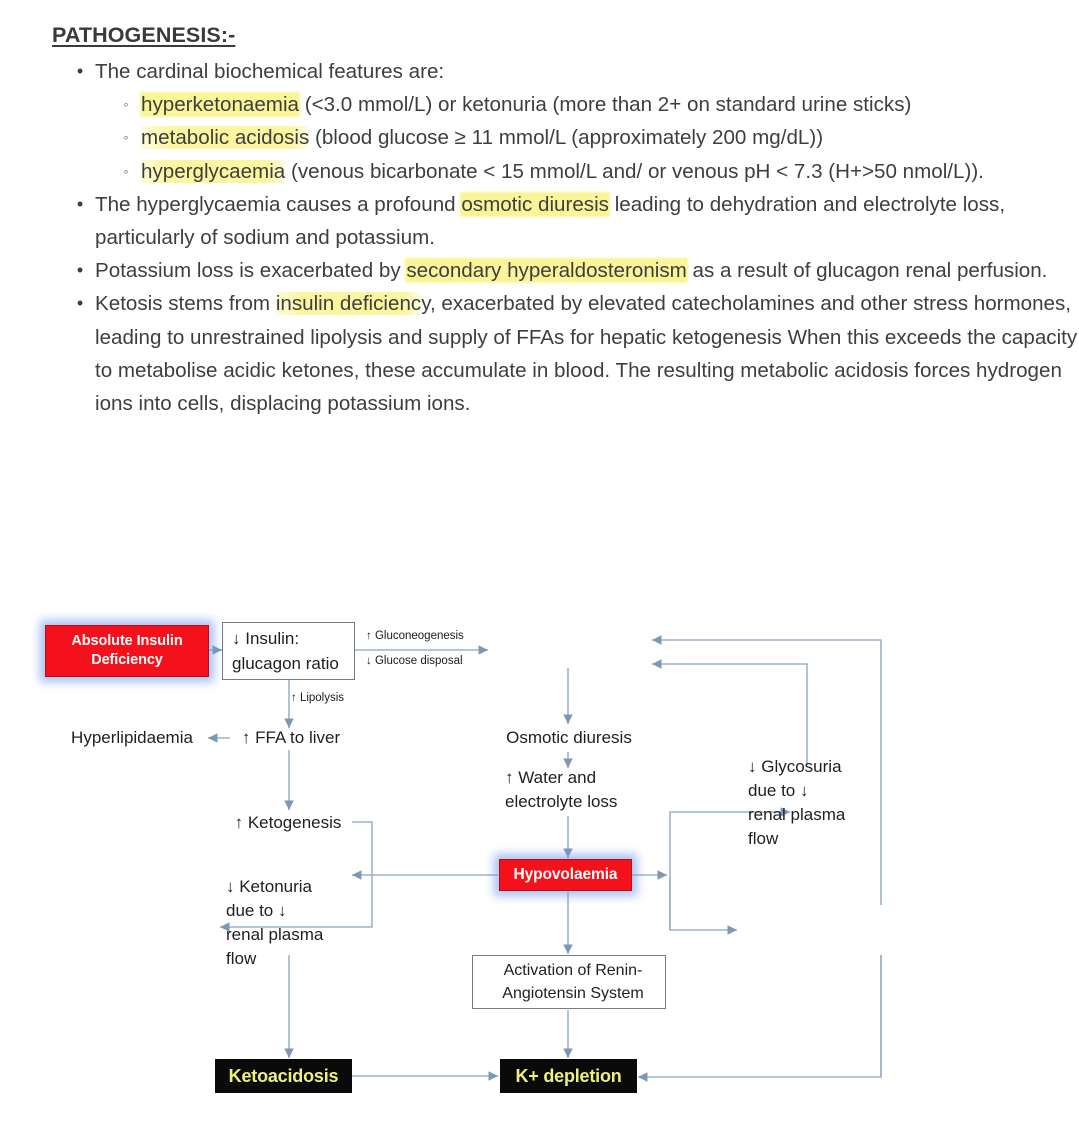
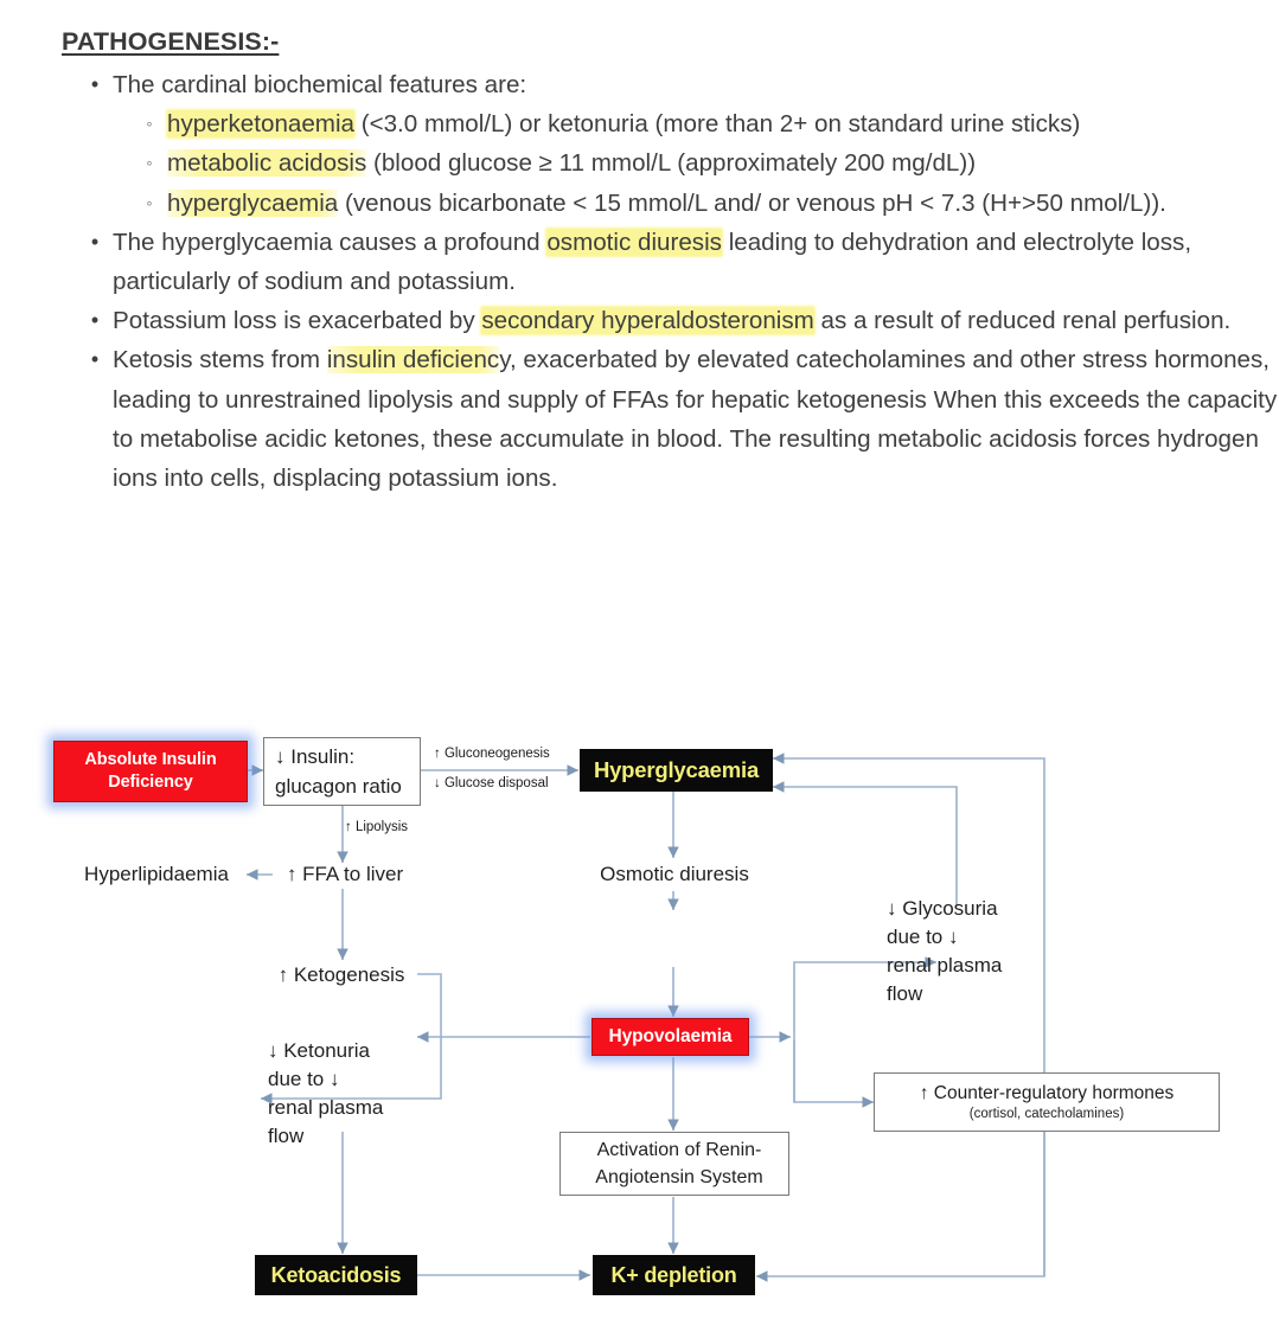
  PATHOGENESIS:-
  •
  The cardinal biochemical features are:
  ◦
  hyperketonaemia (<3.0 mmol/L) or ketonuria (more than 2+ on standard urine sticks)
  ◦
  metabolic acidosis (blood glucose ≥ 11 mmol/L (approximately 200 mg/dL))
  ◦
  hyperglycaemia (venous bicarbonate < 15 mmol/L and/ or venous pH < 7.3 (H+>50 nmol/L)).
  •
  The hyperglycaemia causes a profound osmotic diuresis leading to dehydration and electrolyte loss, particularly of sodium and potassium.
  •
- Potassium loss is exacerbated by secondary hyperaldosteronism as a result of glucagon renal perfusion.
+ Potassium loss is exacerbated by secondary hyperaldosteronism as a result of reduced renal perfusion.
  •
  Ketosis stems from insulin deficiency, exacerbated by elevated catecholamines and other stress hormones, leading to unrestrained lipolysis and supply of FFAs for hepatic ketogenesis When this exceeds the capacity to metabolise acidic ketones, these accumulate in blood. The resulting metabolic acidosis forces hydrogen ions into cells, displacing potassium ions.
  Absolute Insulin
  Deficiency
  ↓ Insulin:
  glucagon ratio
  ↑ Gluconeogenesis
  ↓ Glucose disposal
  ↑ Lipolysis
+ Hyperglycaemia
  Hyperlipidaemia
  ↑ FFA to liver
  ↑ Ketogenesis
  Osmotic diuresis
- ↑ Water and
- electrolyte loss
  ↓ Glycosuria
  due to ↓
  renal plasma
  flow
  ↓ Ketonuria
  due to ↓
  renal plasma
  flow
  Hypovolaemia
+ ↑ Counter-regulatory hormones
+ (cortisol, catecholamines)
  Activation of Renin-
  Angiotensin System
  Ketoacidosis
  K+ depletion
